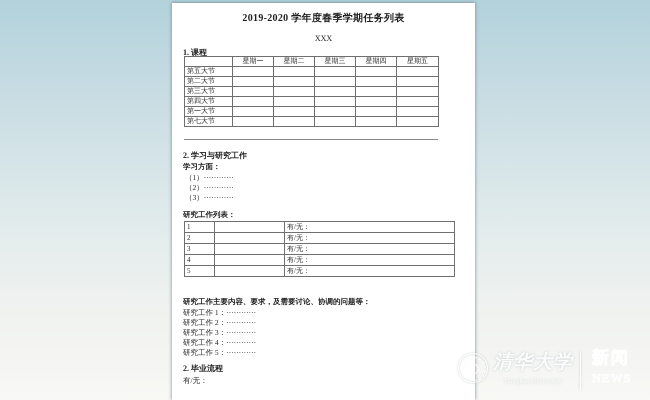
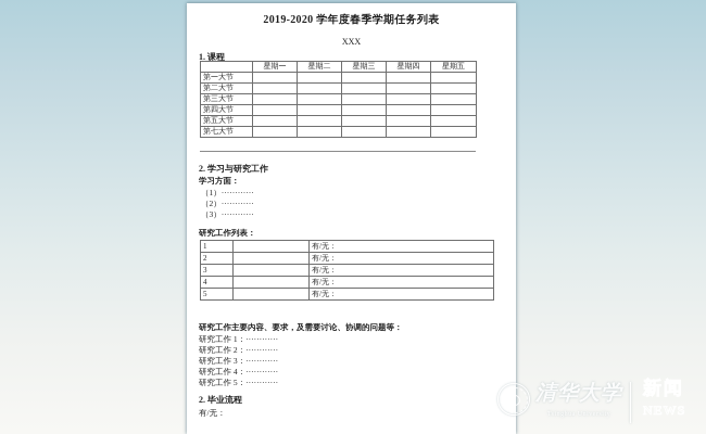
  2019-2020 学年度春季学期任务列表
  XXX
  1. 课程
  	星期一	星期二	星期三	星期四	星期五
- 第五大节
+ 第一大节
  第二大节
  第三大节
  第四大节
- 第一大节
+ 第五大节
  第七大节
  2. 学习与研究工作
  学习方面：
  （1）············
  （2）············
  （3）············
  研究工作列表：
  1		有/无：
  2		有/无：
  3		有/无：
  4		有/无：
  5		有/无：
  研究工作主要内容、要求，及需要讨论、协调的问题等：
  研究工作 1：············
  研究工作 2：············
  研究工作 3：············
  研究工作 4：············
  研究工作 5：············
  2. 毕业流程
  有/无：
  清华大学
